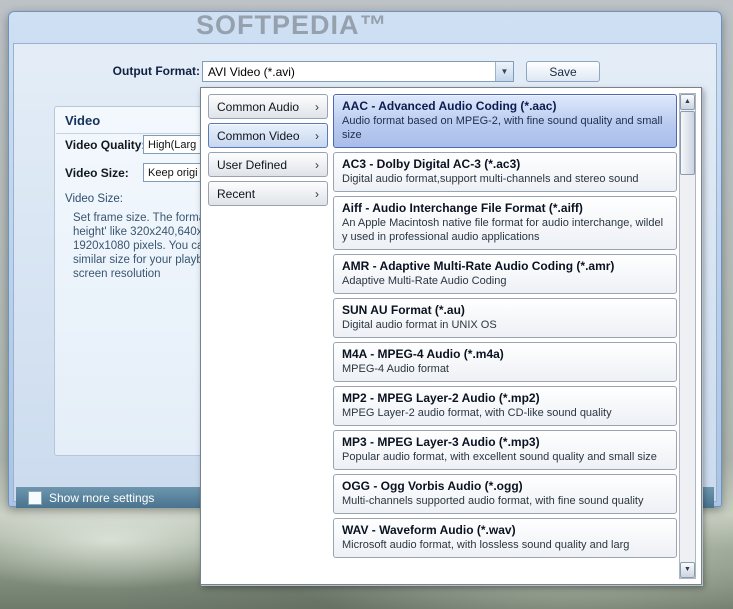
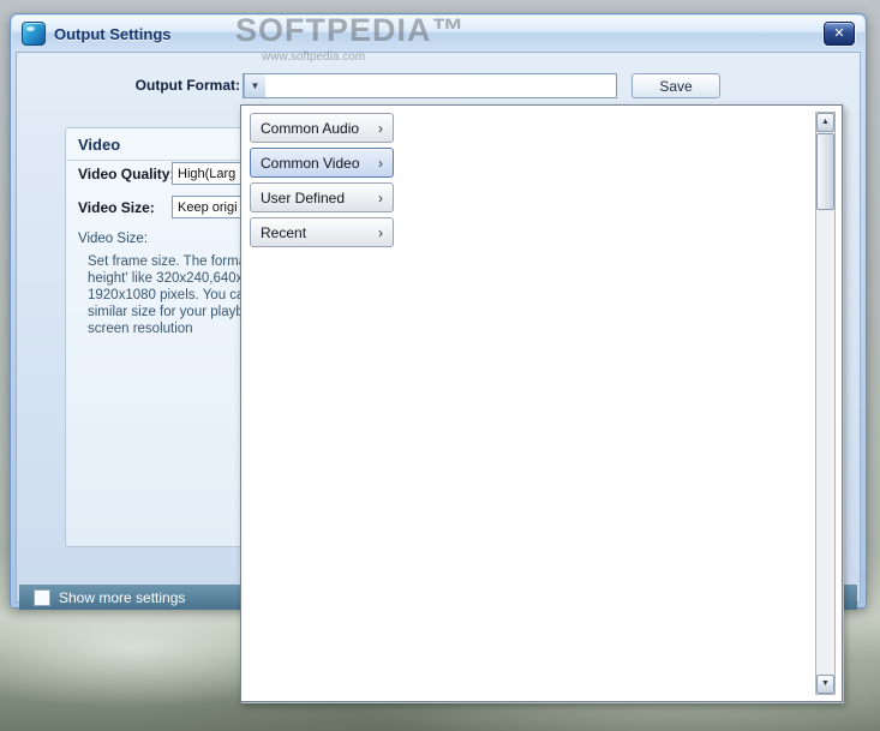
+ Output Settings
+ ✕
  Output Format:
- AVI Video (*.avi)
  ▼
  Save
  Video
  Video Quality
  High(Larg
  Video Size:
  Keep origi
  Video Size:
  Set frame size. The form
  height' like 320x240,640
  1920x1080 pixels. You c
  similar size for your play
  screen resolution
  Show more settings
  SOFTPEDIA™
+ www.softpedia.com
  Common Audio
  ›
  Common Video
  ›
  User Defined
  ›
  Recent
  ›
- AAC - Advanced Audio Coding (*.aac)
- Audio format based on MPEG-2, with fine sound quality and small size
- AC3 - Dolby Digital AC-3 (*.ac3)
- Digital audio format,support multi-channels and stereo sound
- Aiff - Audio Interchange File Format (*.aiff)
- An Apple Macintosh native file format for audio interchange, wildely used in professional audio applications
- AMR - Adaptive Multi-Rate Audio Coding (*.amr)
- Adaptive Multi-Rate Audio Coding
- SUN AU Format (*.au)
- Digital audio format in UNIX OS
- M4A - MPEG-4 Audio (*.m4a)
- MPEG-4 Audio format
- MP2 - MPEG Layer-2 Audio (*.mp2)
- MPEG Layer-2 audio format, with CD-like sound quality
- MP3 - MPEG Layer-3 Audio (*.mp3)
- Popular audio format, with excellent sound quality and small size
- OGG - Ogg Vorbis Audio (*.ogg)
- Multi-channels supported audio format, with fine sound quality
- WAV - Waveform Audio (*.wav)
- Microsoft audio format, with lossless sound quality and larg
